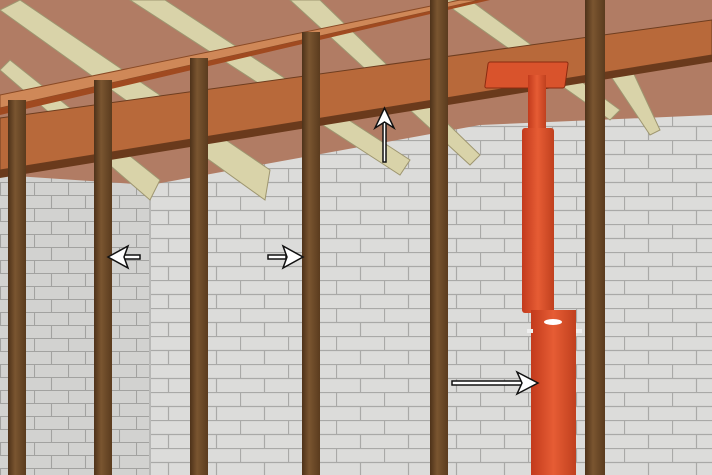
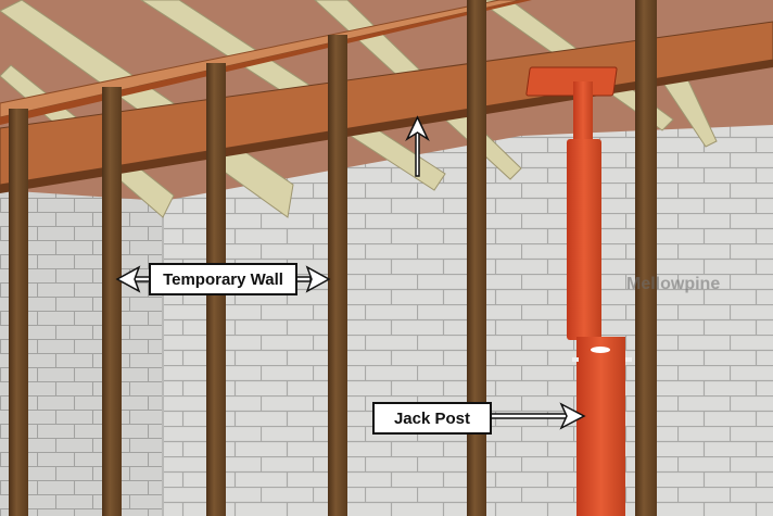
+ Temporary Wall
+ Jack Post
+ Mellowpine
